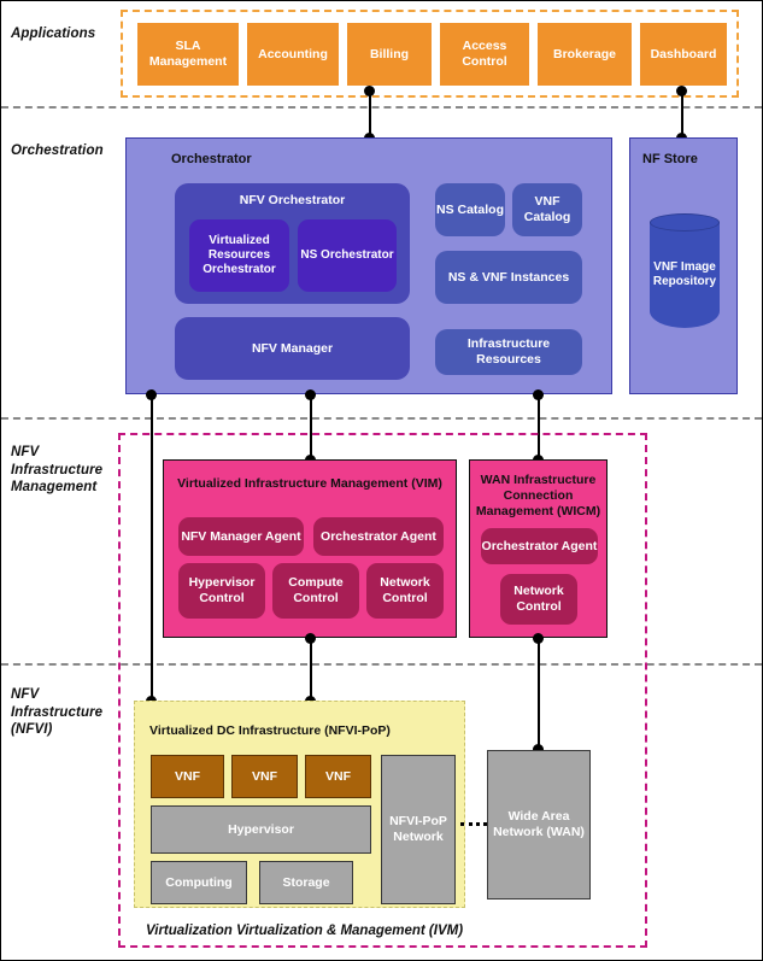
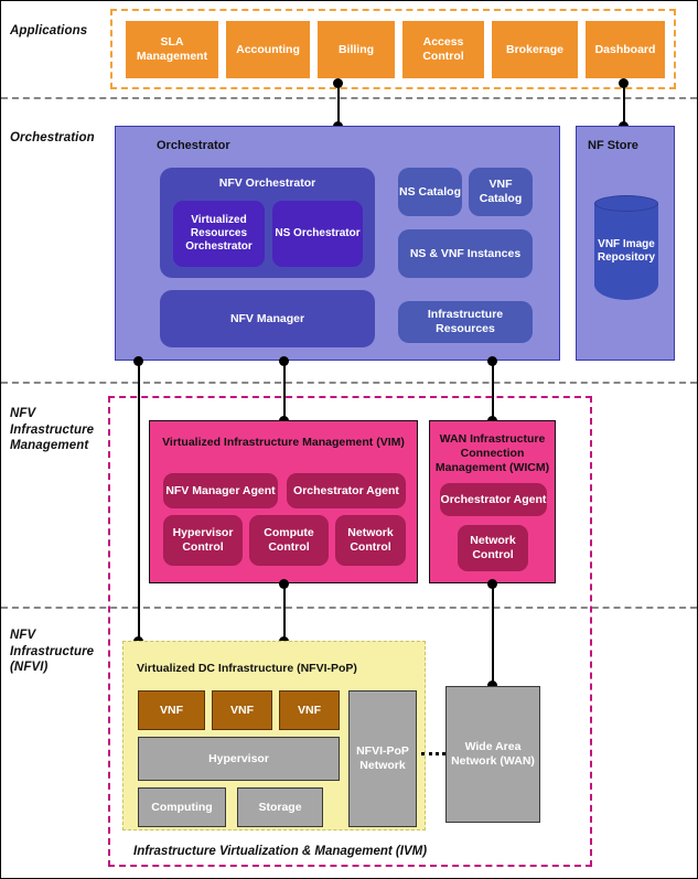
  Applications
  Orchestration
  NFV
  Infrastructure
  Management
  NFV
  Infrastructure
  (NFVI)
  SLA Management
  Accounting
  Billing
  Access Control
  Brokerage
  Dashboard
  Orchestrator
  NFV Orchestrator
  Virtualized Resources Orchestrator
  NS Orchestrator
  NFV Manager
  NS Catalog
  VNF Catalog
  NS & VNF Instances
  Infrastructure Resources
  NF Store
  VNF Image Repository
  Virtualized Infrastructure Management (VIM)
  NFV Manager Agent
  Orchestrator Agent
  Hypervisor Control
  Compute Control
  Network Control
  WAN Infrastructure Connection Management (WICM)
  Orchestrator Agent
  Network Control
  Virtualized DC Infrastructure (NFVI-PoP)
  VNF
  VNF
  VNF
  Hypervisor
  Computing
  Storage
  NFVI-PoP Network
  Wide Area Network (WAN)
- Virtualization Virtualization & Management (IVM)
+ Infrastructure Virtualization & Management (IVM)
